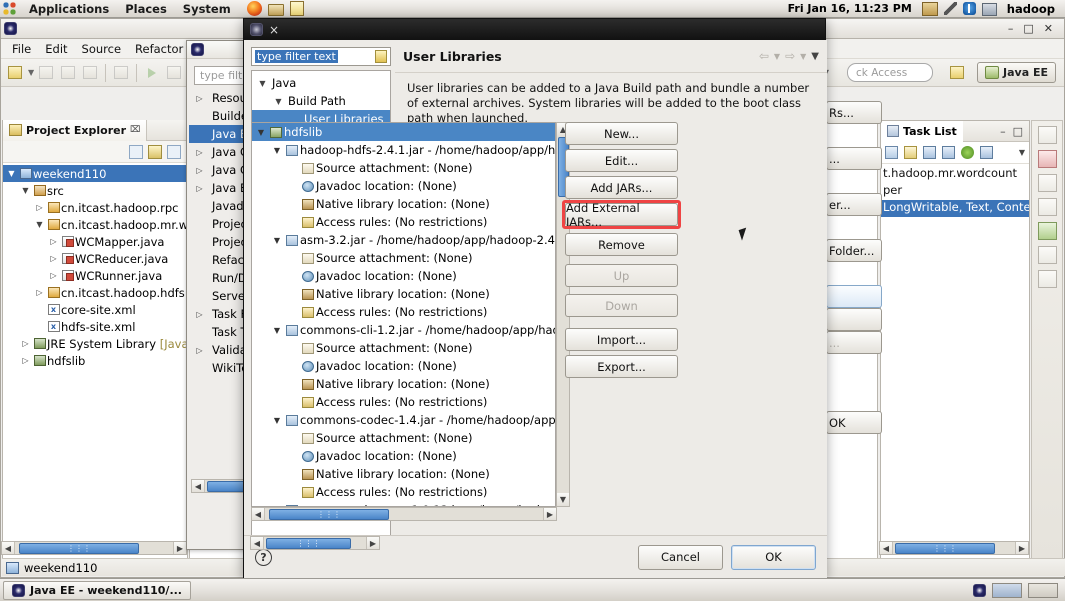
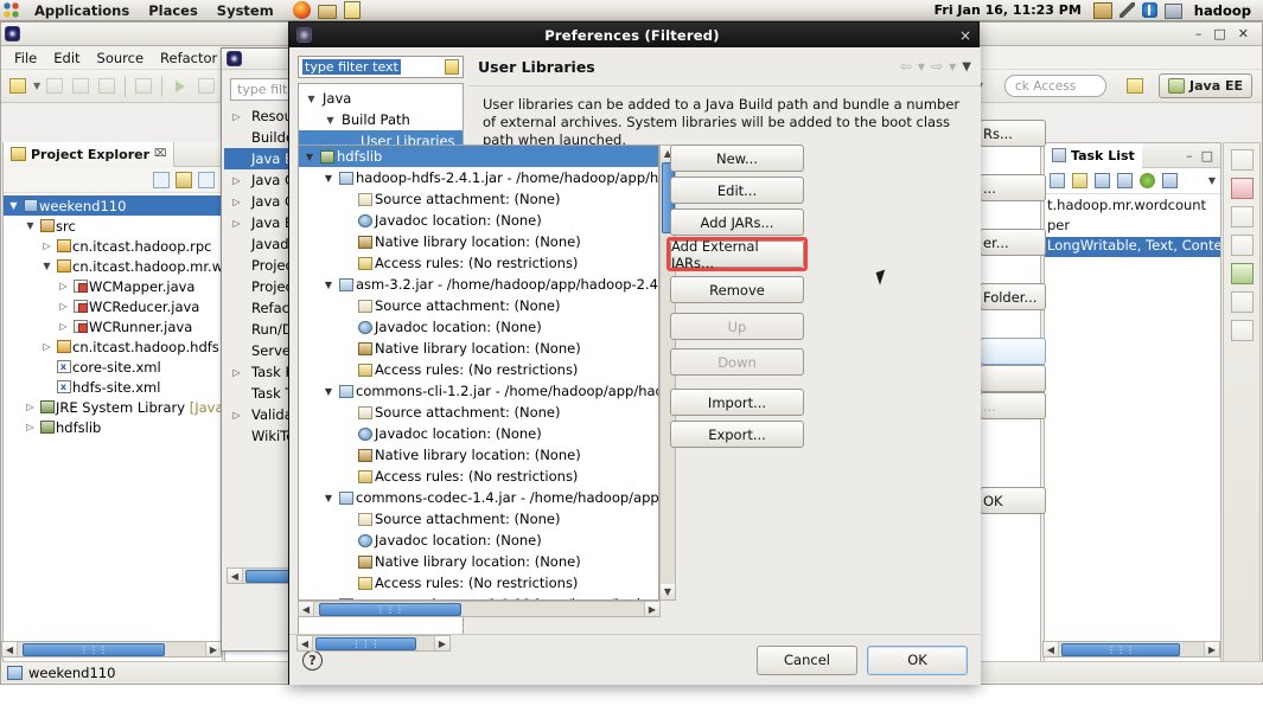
  Applications
  Places
  System
  Fri Jan 16, 11:23 PM
  hadoop
  –
  □
  ✕
  File
  Edit
  Source
  Refactor
  ▼
  ck Access
  Java EE
  Project Explorer
  ⌧
  ▼
  weekend110
  ▼
  src
  ▷
  cn.itcast.hadoop.rpc
  ▼
  cn.itcast.hadoop.mr.w
  ▷
  WCMapper.java
  ▷
  WCReducer.java
  ▷
  WCRunner.java
  ▷
  cn.itcast.hadoop.hdfs
  x
  core-site.xml
  x
  hdfs-site.xml
  ▷
  JRE System Library [Java
  ▷
  hdfslib
  Task List
  –
  □
  ▼
  t.hadoop.mr.wordcount
  per
  LongWritable, Text, Conte
  weekend110
  ◀
  ⋮⋮⋮
  ▶
  ◀
  ⋮⋮⋮
  ▶
  type filt
  ▷
  Reso
  Build
  Java
  ▷
  Java
  ▷
  Java
  ▷
  Java
  Javad
  Proje
  Proje
  Refac
  Run/
  Serve
  ▷
  Task
  Task
  ▷
  Valid
  WikiT
  ◀
  Rs...
  ...
  er...
  Folder...
  ...
  OK
+ Preferences (Filtered)
  ×
  type filter text
  ▼
  Java
  ▼
  Build Path
  User Libraries
  User Libraries
  ⇦
  ▼
  ⇨
  ▼
  ▼
  User libraries can be added to a Java Build path and bundle a number of external archives. System libraries will be added to the boot class path when launched.
  ?
  Cancel
  OK
  ▼
  hdfslib
  ▼
  hadoop-hdfs-2.4.1.jar - /home/hadoop/app/h
  Source attachment: (None)
  Javadoc location: (None)
  Native library location: (None)
  Access rules: (No restrictions)
  ▼
  asm-3.2.jar - /home/hadoop/app/hadoop-2.4
  Source attachment: (None)
  Javadoc location: (None)
  Native library location: (None)
  Access rules: (No restrictions)
  ▼
  commons-cli-1.2.jar - /home/hadoop/app/ha
  Source attachment: (None)
  Javadoc location: (None)
  Native library location: (None)
  Access rules: (No restrictions)
  ▼
  commons-codec-1.4.jar - /home/hadoop/app
  Source attachment: (None)
  Javadoc location: (None)
  Native library location: (None)
  Access rules: (No restrictions)
  ▲
  ▼
  ◀
  ⋮⋮⋮
  ▶
  ◀
  ⋮⋮⋮
  ▶
  New...
  Edit...
  Add JARs...
  Add External JARs...
  Remove
  Up
  Down
  Import...
  Export...
- Java EE - weekend110/...
